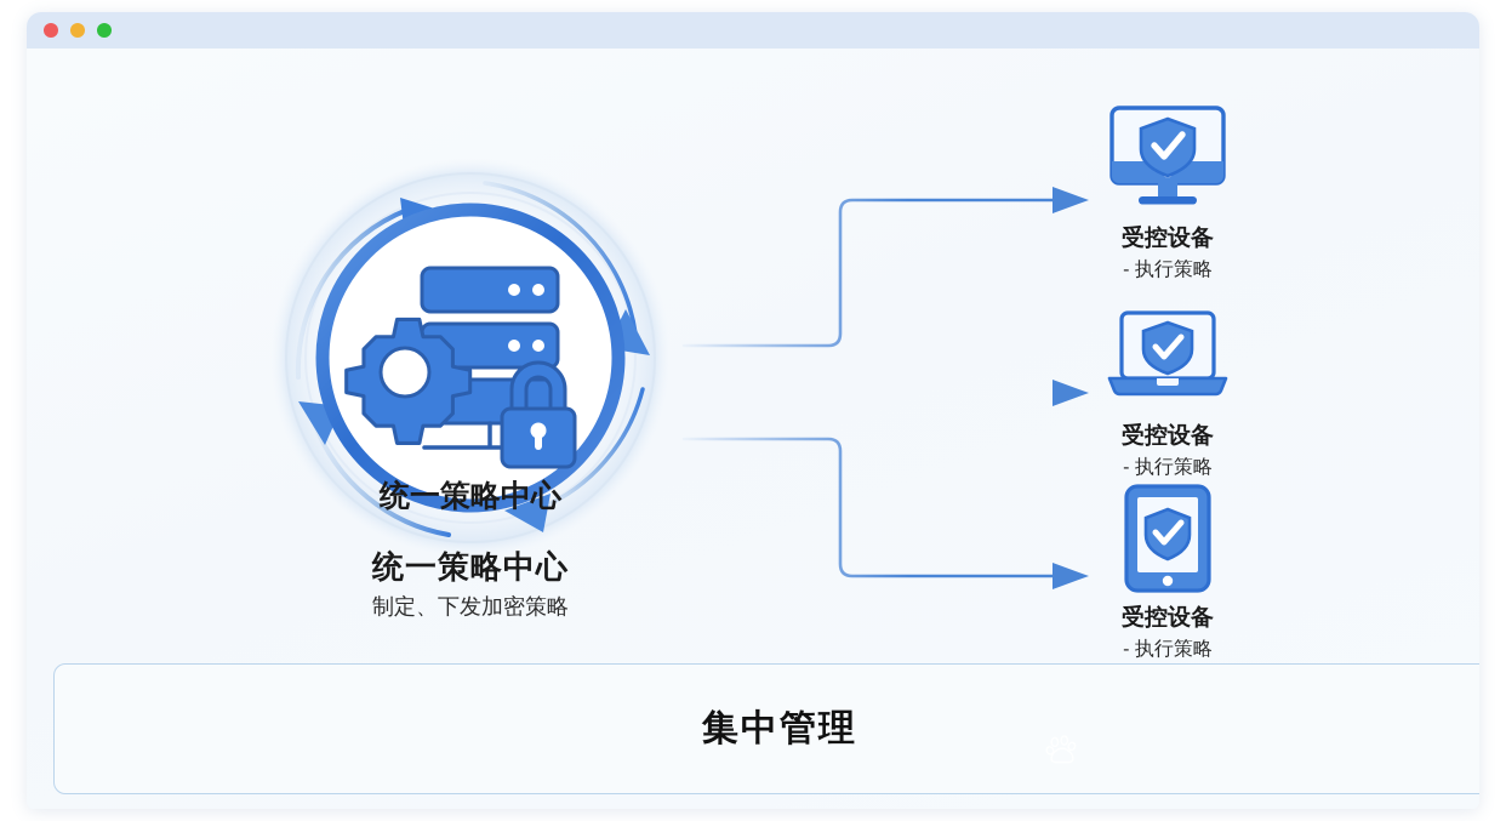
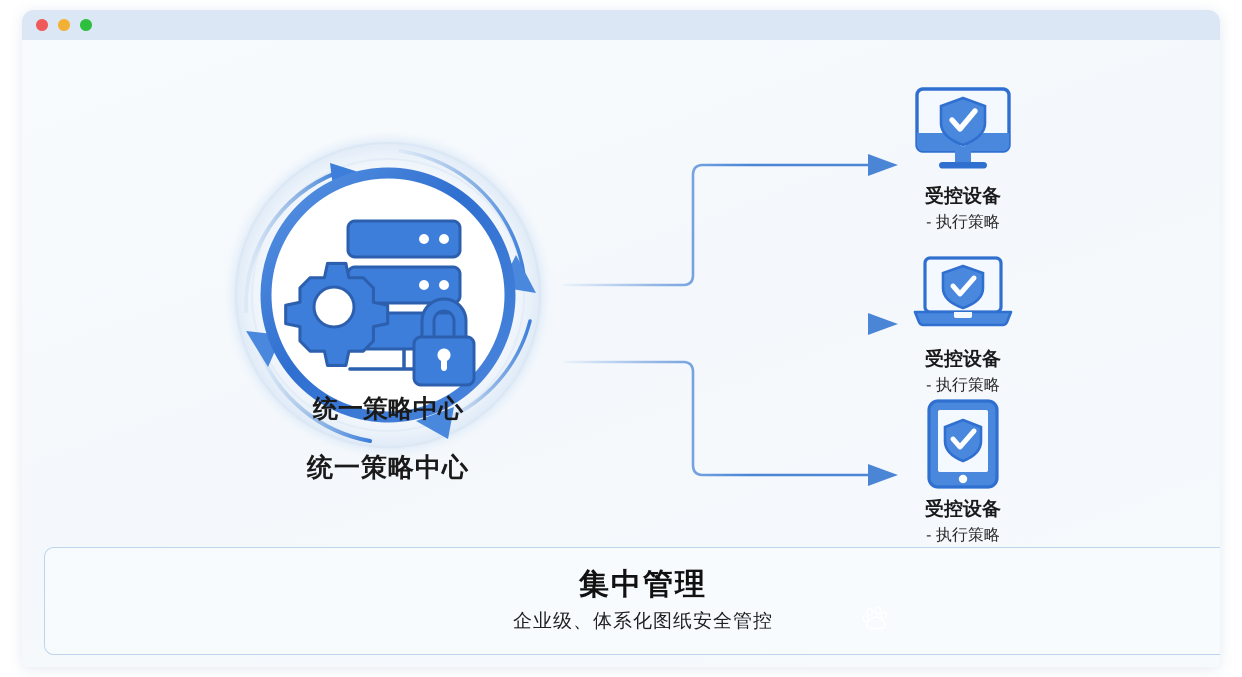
  统一策略中心
  统一策略中心
- 制定、下发加密策略
  受控设备
  - 执行策略
  受控设备
  - 执行策略
  受控设备
  - 执行策略
  集中管理
+ 企业级、体系化图纸安全管控
